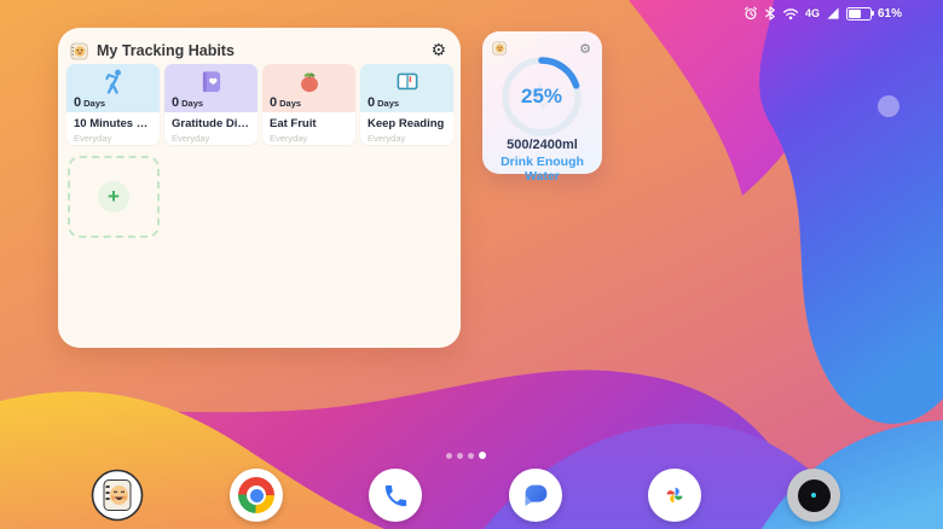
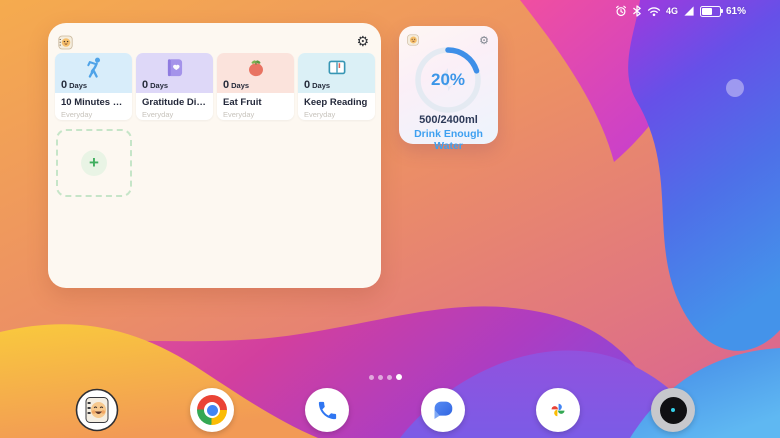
  4G
  61%
- My Tracking Habits
  ⚙
  0
  Days
  Everyday
  0
  Days
  Gratitude Diar
  Everyday
  0
  Days
  Eat Fruit
  Everyday
  0
  Days
  Keep Reading
  Everyday
  +
  ⚙
- 25%
+ 20%
  500/2400ml
  Drink Enough Water
